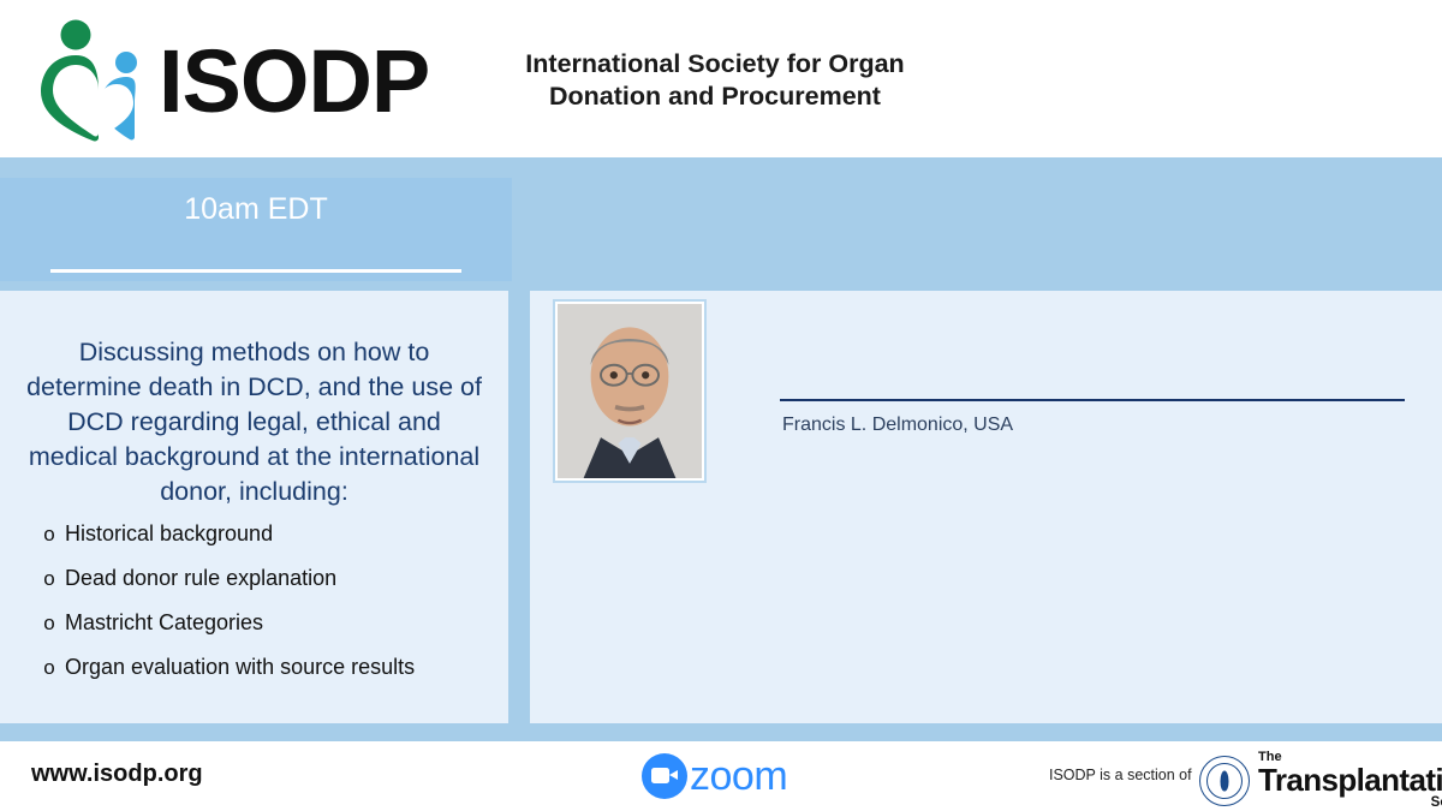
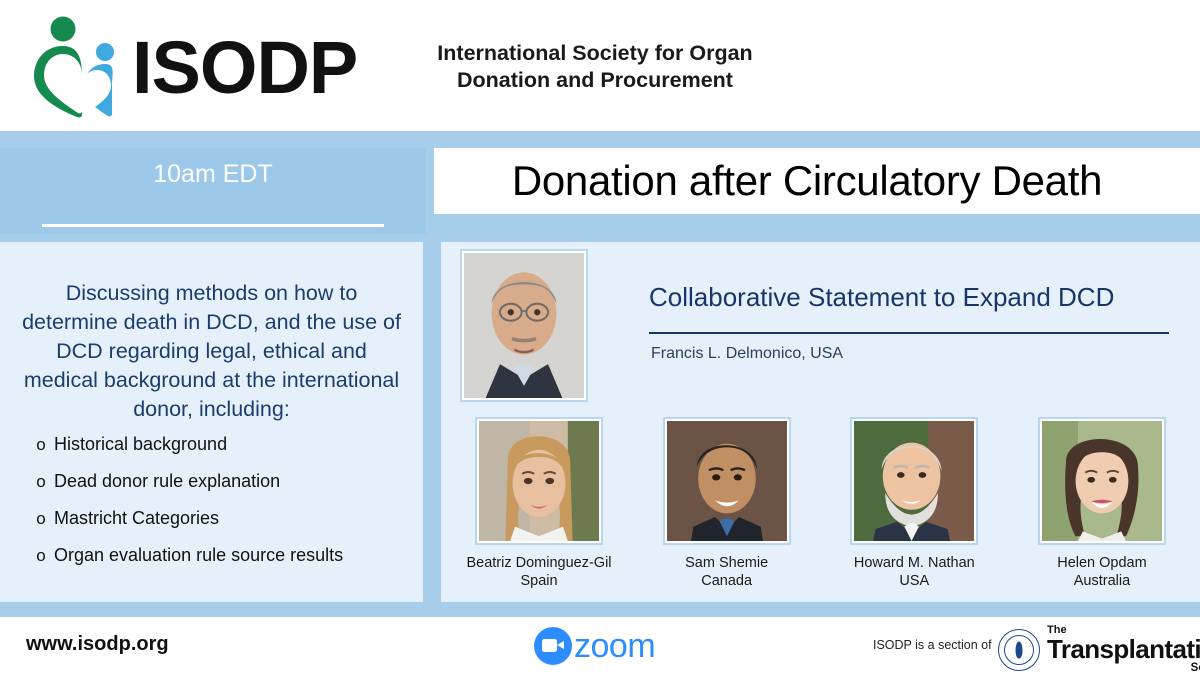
  ISODP
  International Society for Organ Donation and Procurement
  10am EDT
  Discussing methods on how to determine death in DCD, and the use of DCD regarding legal, ethical and medical background at the international donor, including:
  o
  Historical background
  o
  Dead donor rule explanation
  o
  Mastricht Categories
  o
- Organ evaluation with source results
+ Organ evaluation rule source results
+ Donation after Circulatory Death
+ Collaborative Statement to Expand DCD
  Francis L. Delmonico, USA
+ Beatriz Dominguez-Gil
+ Spain
+ Sam Shemie
+ Canada
+ Howard M. Nathan
+ USA
+ Helen Opdam
+ Australia
  www.isodp.org
  zoom
  ISODP is a section of
  The
  Transplantati
